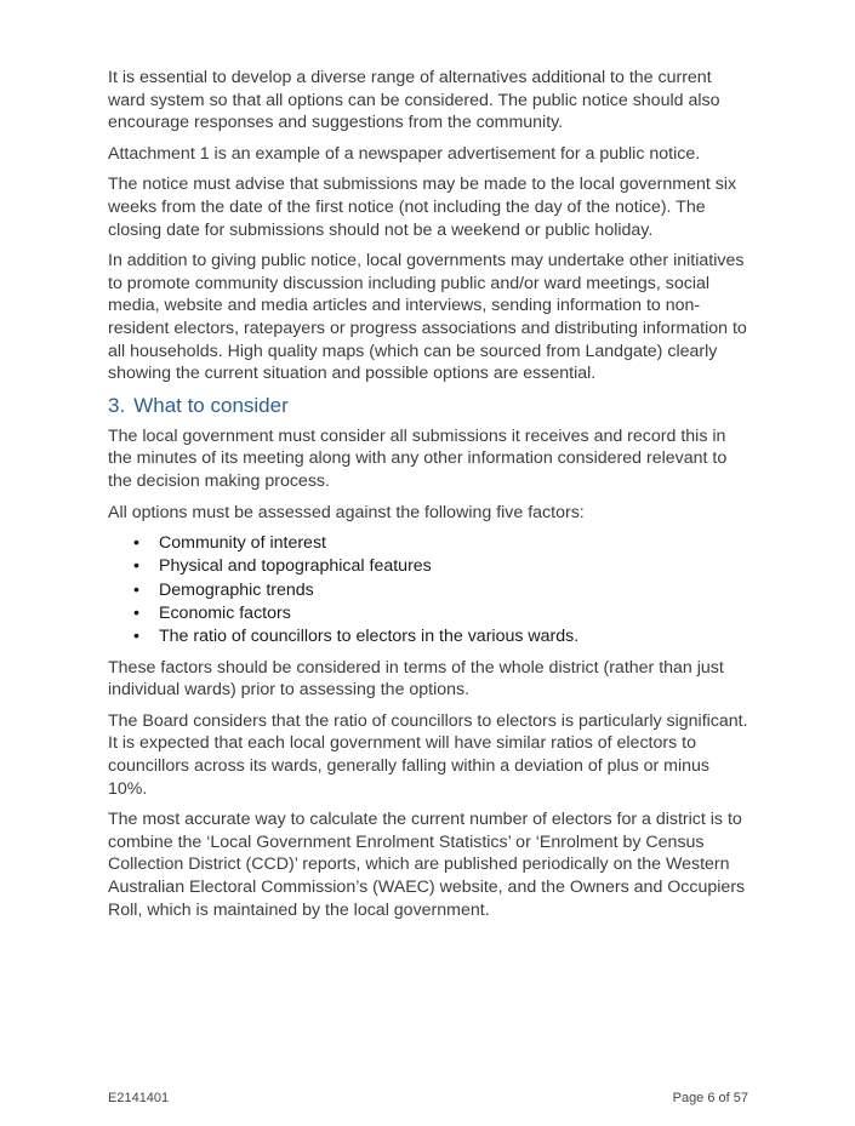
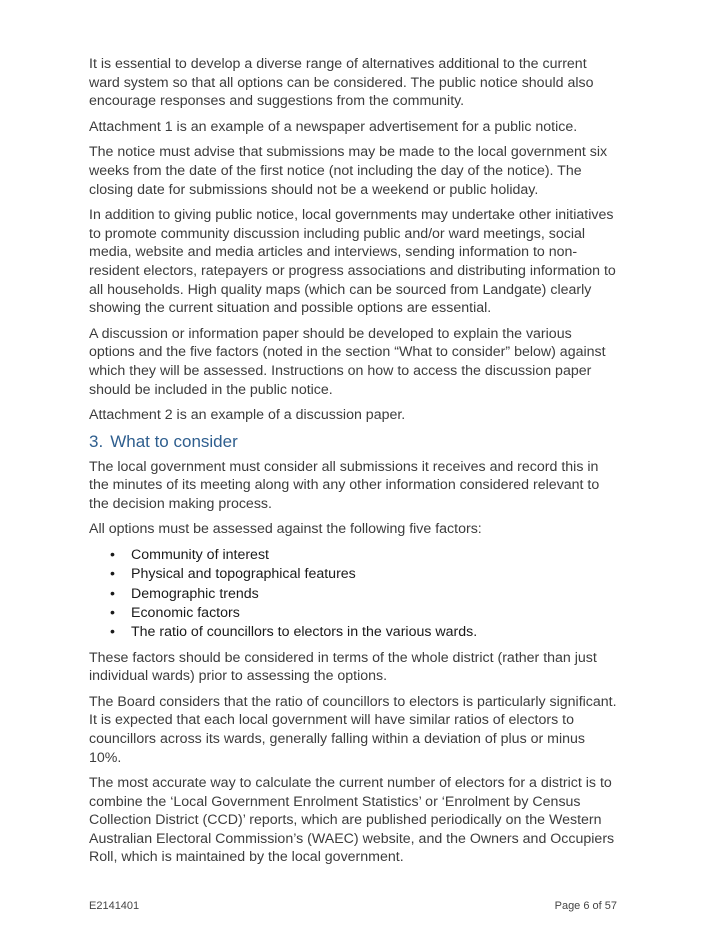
  It is essential to develop a diverse range of alternatives additional to the current ward system so that all options can be considered. The public notice should also encourage responses and suggestions from the community.
  Attachment 1 is an example of a newspaper advertisement for a public notice.
  The notice must advise that submissions may be made to the local government six weeks from the date of the first notice (not including the day of the notice). The closing date for submissions should not be a weekend or public holiday.
  In addition to giving public notice, local governments may undertake other initiatives to promote community discussion including public and/or ward meetings, social media, website and media articles and interviews, sending information to non-resident electors, ratepayers or progress associations and distributing information to all households. High quality maps (which can be sourced from Landgate) clearly showing the current situation and possible options are essential.
+ A discussion or information paper should be developed to explain the various options and the five factors (noted in the section “What to consider” below) against which they will be assessed. Instructions on how to access the discussion paper should be included in the public notice.
+ Attachment 2 is an example of a discussion paper.
  3. What to consider
  The local government must consider all submissions it receives and record this in the minutes of its meeting along with any other information considered relevant to the decision making process.
  All options must be assessed against the following five factors:
  •
  Community of interest
  •
  Physical and topographical features
  •
  Demographic trends
  •
  Economic factors
  •
  The ratio of councillors to electors in the various wards.
  These factors should be considered in terms of the whole district (rather than just individual wards) prior to assessing the options.
  The Board considers that the ratio of councillors to electors is particularly significant. It is expected that each local government will have similar ratios of electors to councillors across its wards, generally falling within a deviation of plus or minus 10%.
  The most accurate way to calculate the current number of electors for a district is to combine the ‘Local Government Enrolment Statistics’ or ‘Enrolment by Census Collection District (CCD)’ reports, which are published periodically on the Western Australian Electoral Commission’s (WAEC) website, and the Owners and Occupiers Roll, which is maintained by the local government.
  E2141401
  Page 6 of 57
